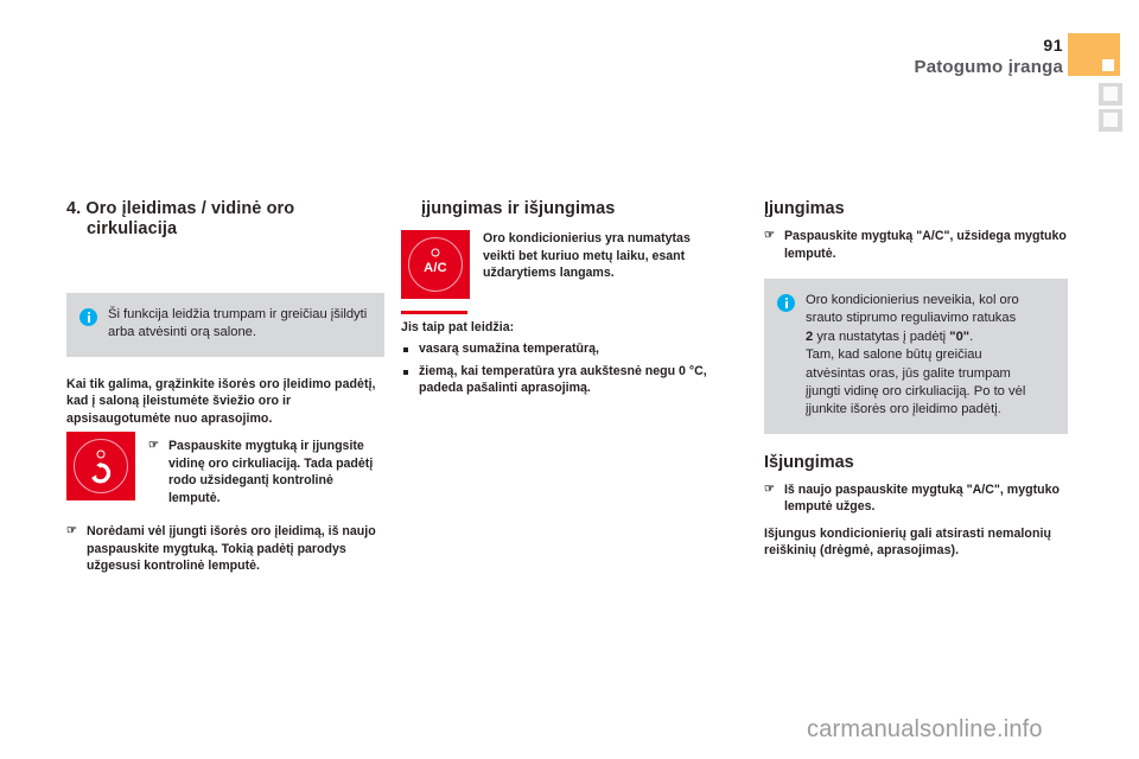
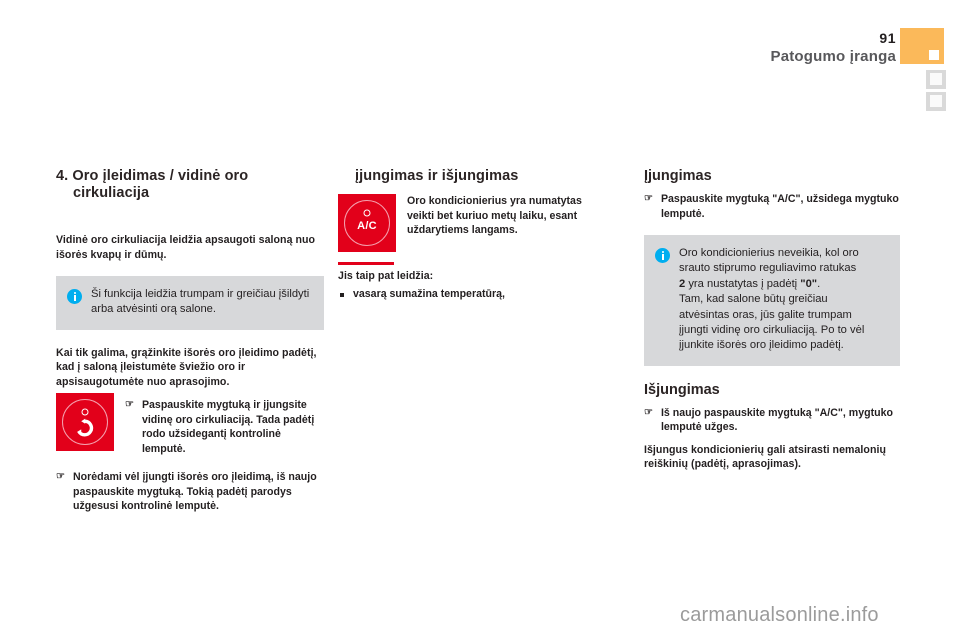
  91
  Patogumo įranga
  4. Oro įleidimas / vidinė oro
  cirkuliacija
+ Vidinė oro cirkuliacija leidžia apsaugoti saloną nuo išorės kvapų ir dūmų.
  Ši funkcija leidžia trumpam ir greičiau įšildyti arba atvėsinti orą salone.
  Kai tik galima, grąžinkite išorės oro įleidimo padėtį, kad į saloną įleistumėte šviežio oro ir apsisaugotumėte nuo aprasojimo.
  ☞
  Paspauskite mygtuką ir įjungsite vidinę oro cirkuliaciją. Tada padėtį rodo užsidegantį kontrolinė lemputė.
  ☞
  Norėdami vėl įjungti išorės oro įleidimą, iš naujo paspauskite mygtuką. Tokią padėtį parodys užgesusi kontrolinė lemputė.
  įjungimas ir išjungimas
  A/C
  Oro kondicionierius yra numatytas veikti bet kuriuo metų laiku, esant uždarytiems langams.
  Jis taip pat leidžia:
  vasarą sumažina temperatūrą,
- žiemą, kai temperatūra yra aukštesnė negu 0 °C, padeda pašalinti aprasojimą.
  Įjungimas
  ☞
  Paspauskite mygtuką "A/C", užsidega mygtuko lemputė.
  Oro kondicionierius neveikia, kol oro
  srauto stiprumo reguliavimo ratukas
  2 yra nustatytas į padėtį "0".
  Tam, kad salone būtų greičiau
  atvėsintas oras, jūs galite trumpam
  įjungti vidinę oro cirkuliaciją. Po to vėl
  įjunkite išorės oro įleidimo padėtį.
  Išjungimas
  ☞
  Iš naujo paspauskite mygtuką "A/C", mygtuko lemputė užges.
- Išjungus kondicionierių gali atsirasti nemalonių reiškinių (drėgmė, aprasojimas).
+ Išjungus kondicionierių gali atsirasti nemalonių reiškinių (padėtį, aprasojimas).
  carmanualsonline.info
